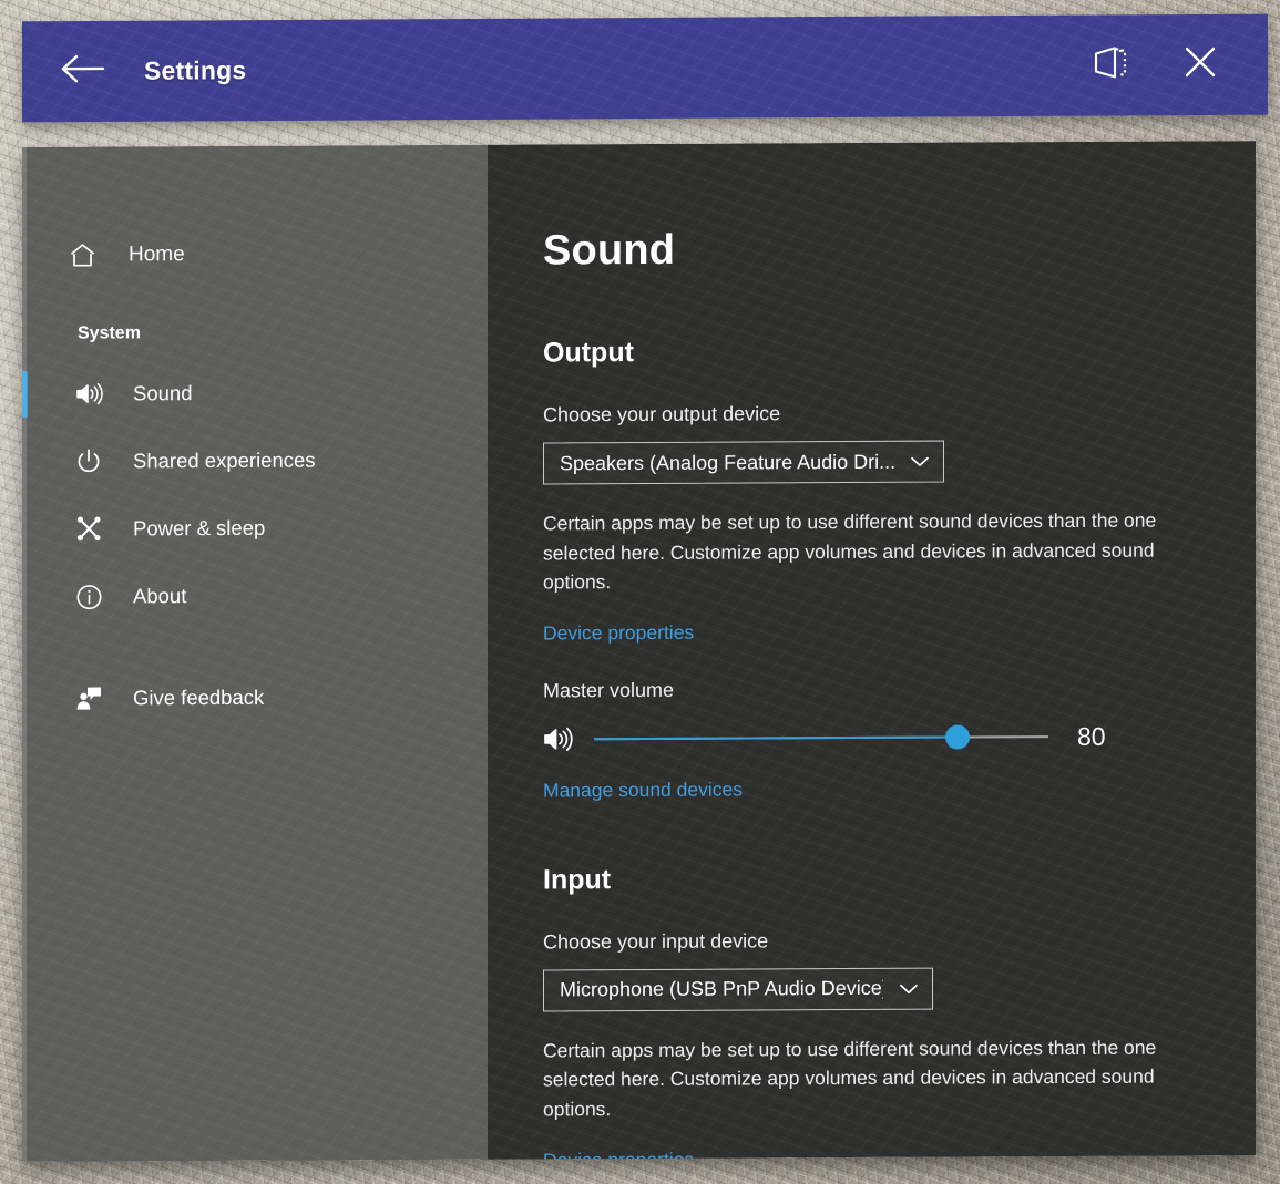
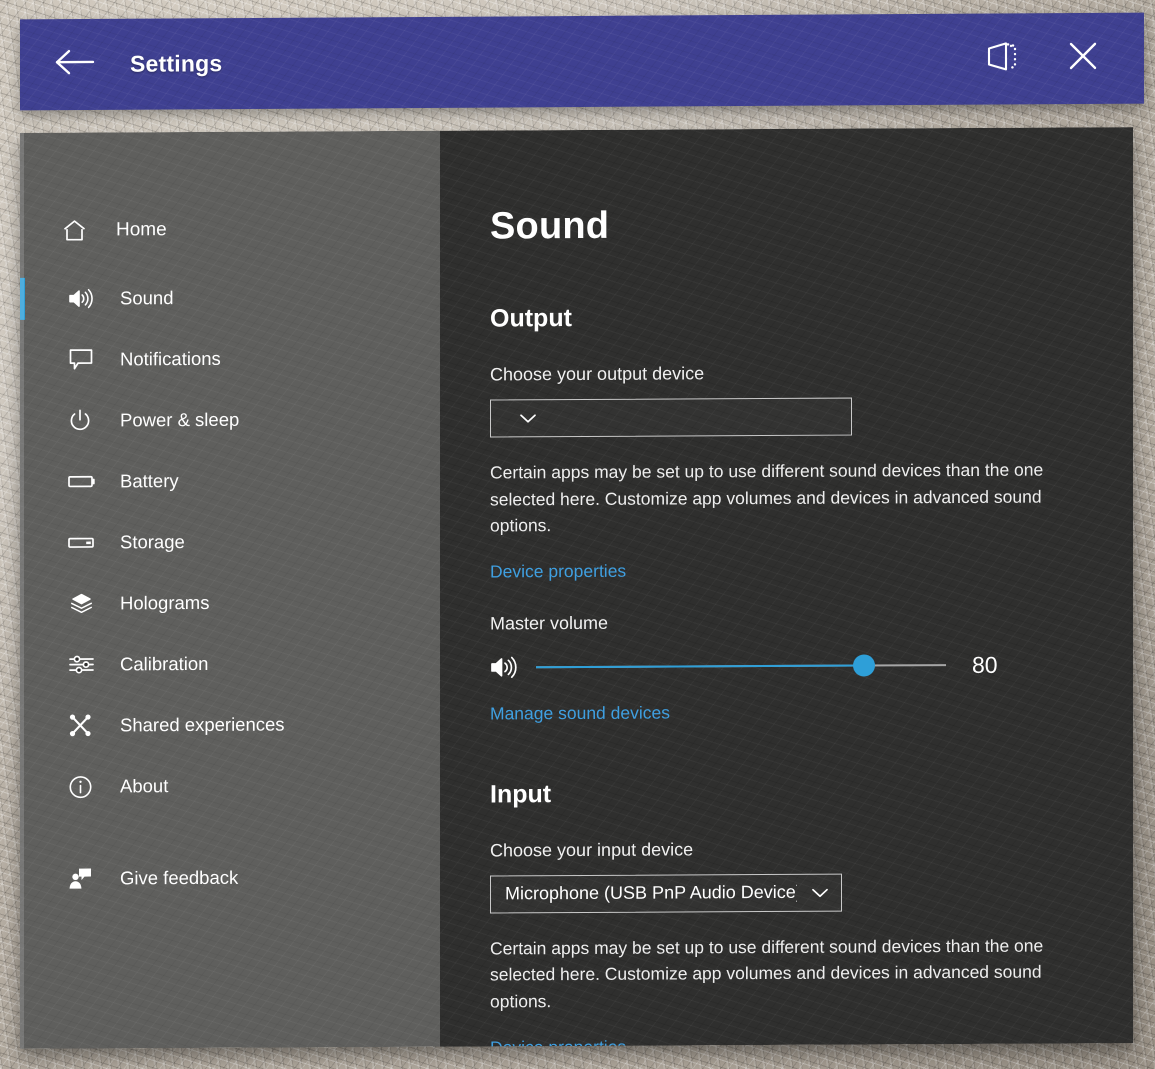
  Settings
  Home
- System
  Sound
+ Notifications
- Shared experiences
+ Power & sleep
+ Battery
+ Storage
+ Holograms
+ Calibration
- Power & sleep
+ Shared experiences
  About
  Give feedback
  Sound
  Output
  Choose your output device
- Speakers (Analog Feature Audio Dri...
  Certain apps may be set up to use different sound devices than the one selected here. Customize app volumes and devices in advanced sound options.
  Device properties
  Master volume
  80
  Manage sound devices
  Input
  Choose your input device
  Microphone (USB PnP Audio Device
  Certain apps may be set up to use different sound devices than the one selected here. Customize app volumes and devices in advanced sound options.
